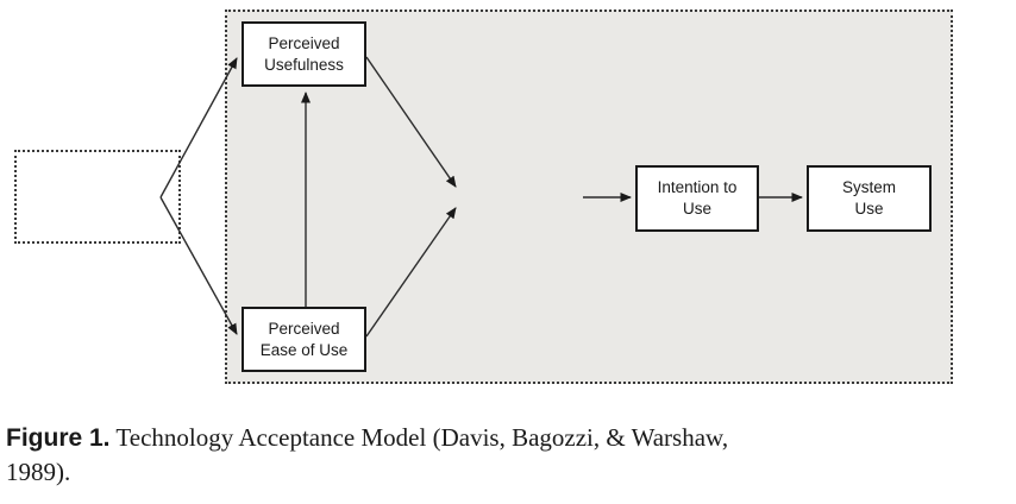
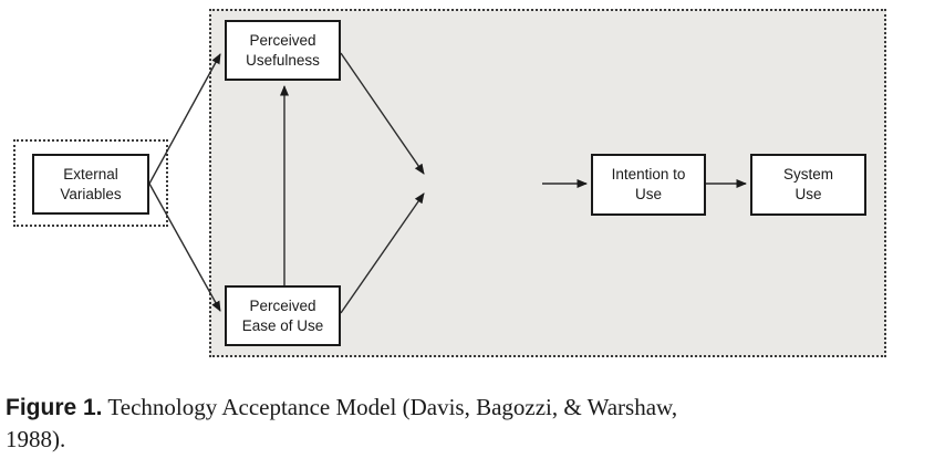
+ External
+ Variables
  Perceived
  Usefulness
  Perceived
  Ease of Use
  Intention to
  Use
  System
  Use
- Figure 1. Technology Acceptance Model (Davis, Bagozzi, & Warshaw, 1989).
+ Figure 1. Technology Acceptance Model (Davis, Bagozzi, & Warshaw, 1988).
